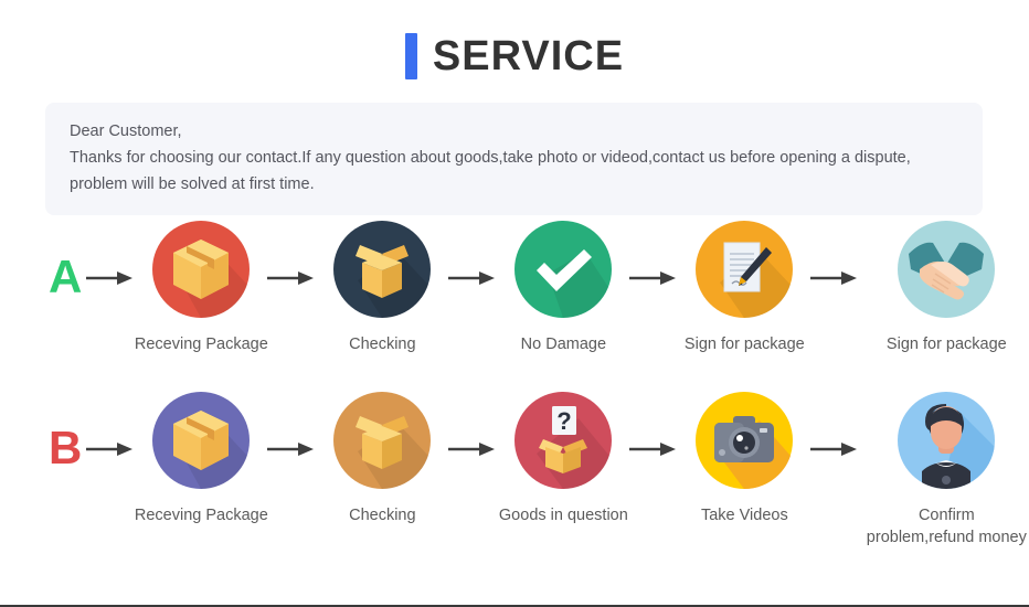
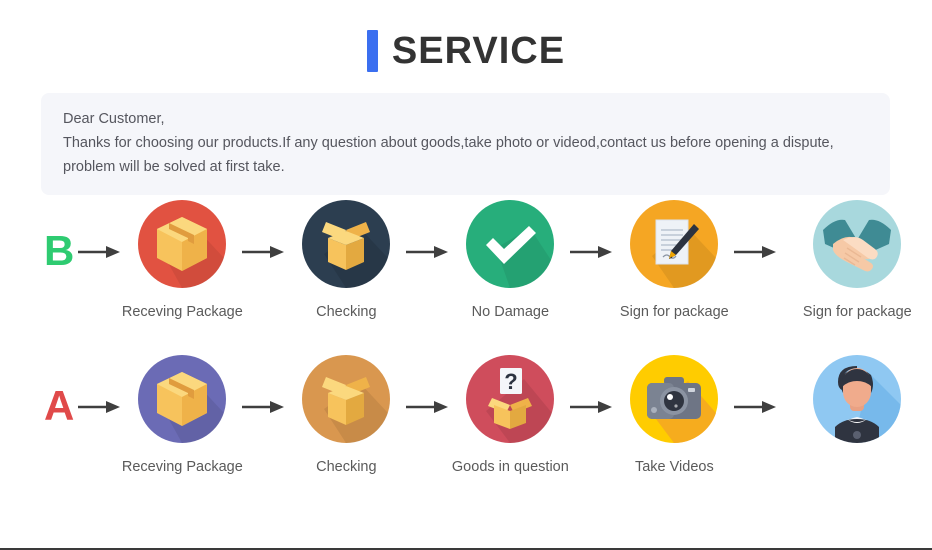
  SERVICE
  Dear Customer,
- Thanks for choosing our contact.If any question about goods,take photo or videod,contact us before opening a dispute,
+ Thanks for choosing our products.If any question about goods,take photo or videod,contact us before opening a dispute,
- problem will be solved at first time.
+ problem will be solved at first take.
- A
+ B
  Receving Package
  Checking
  No Damage
  Sign for package
  Sign for package
- B
+ A
  Receving Package
  Checking
  ?
  Goods in question
  Take Videos
- Confirm problem,refund money
